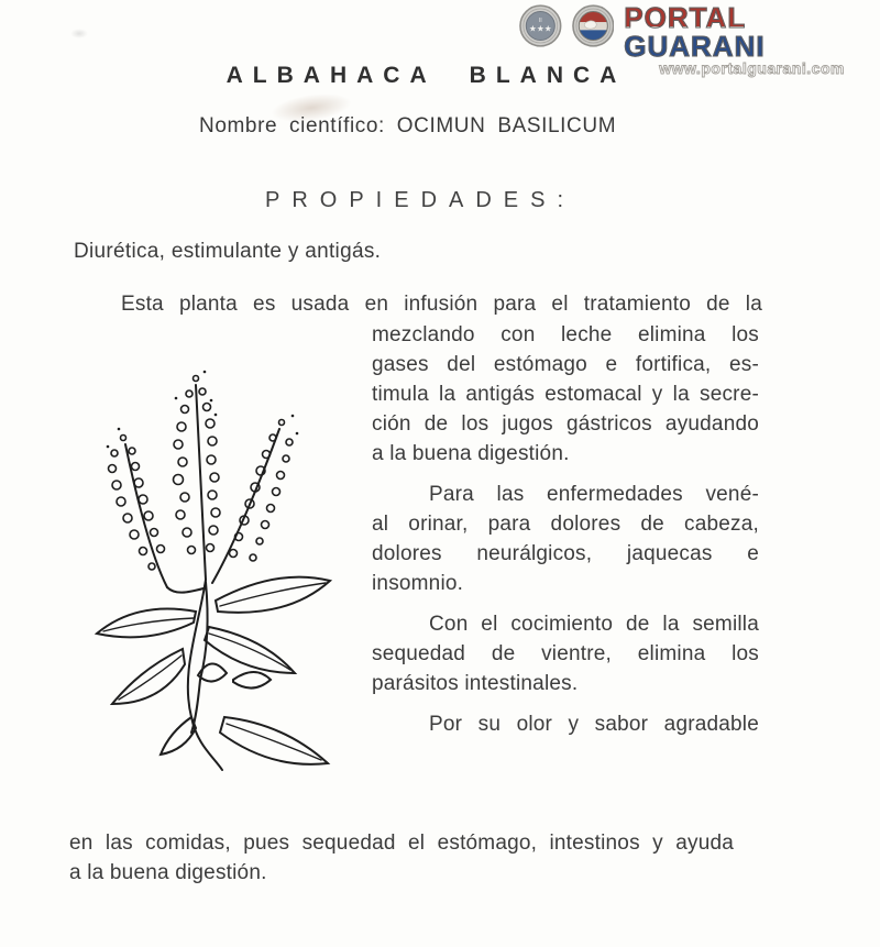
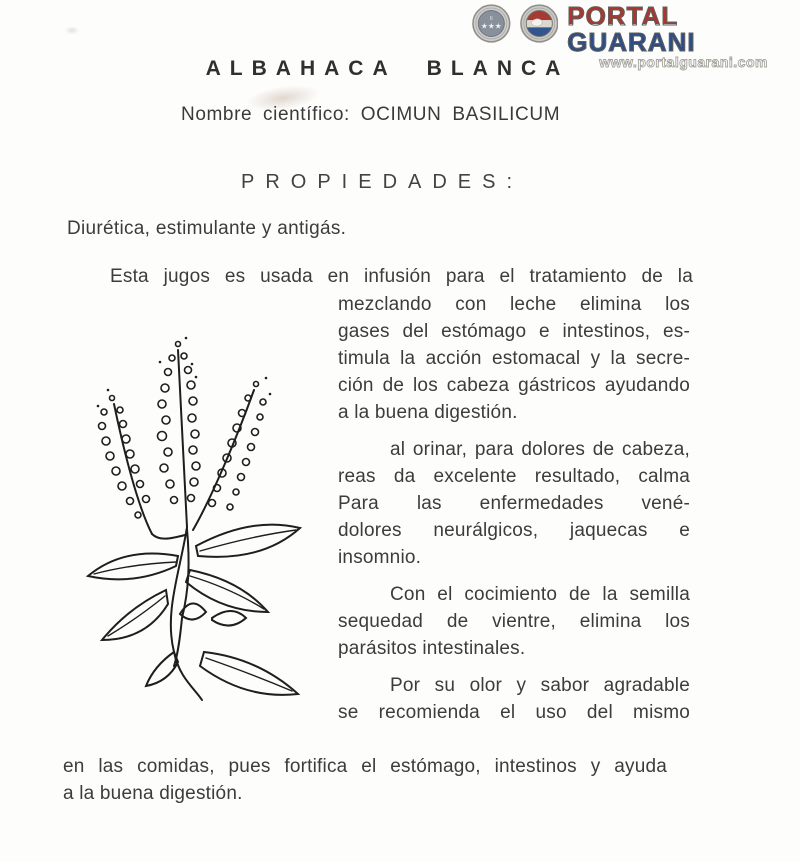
  ★★★
  PORTAL GUARANI
  www.portalguarani.com
  ALBAHACA BLANCA
  Nombre científico: OCIMUN BASILICUM
  PROPIEDADES:
  Diurética, estimulante y antigás.
- Esta planta es usada en infusión para el tratamiento de la
+ Esta jugos es usada en infusión para el tratamiento de la
  mezclando con leche elimina los
- gases del estómago e fortifica, es-
+ gases del estómago e intestinos, es-
- timula la antigás estomacal y la secre-
+ timula la acción estomacal y la secre-
- ción de los jugos gástricos ayudando
+ ción de los cabeza gástricos ayudando
  a la buena digestión.
- Para las enfermedades vené-
+ al orinar, para dolores de cabeza,
+ reas da excelente resultado, calma
- al orinar, para dolores de cabeza,
+ Para las enfermedades vené-
  dolores neurálgicos, jaquecas e
  insomnio.
  Con el cocimiento de la semilla
  sequedad de vientre, elimina los
  parásitos intestinales.
  Por su olor y sabor agradable
+ se recomienda el uso del mismo
- en las comidas, pues sequedad el estómago, intestinos y ayuda
+ en las comidas, pues fortifica el estómago, intestinos y ayuda
  a la buena digestión.
